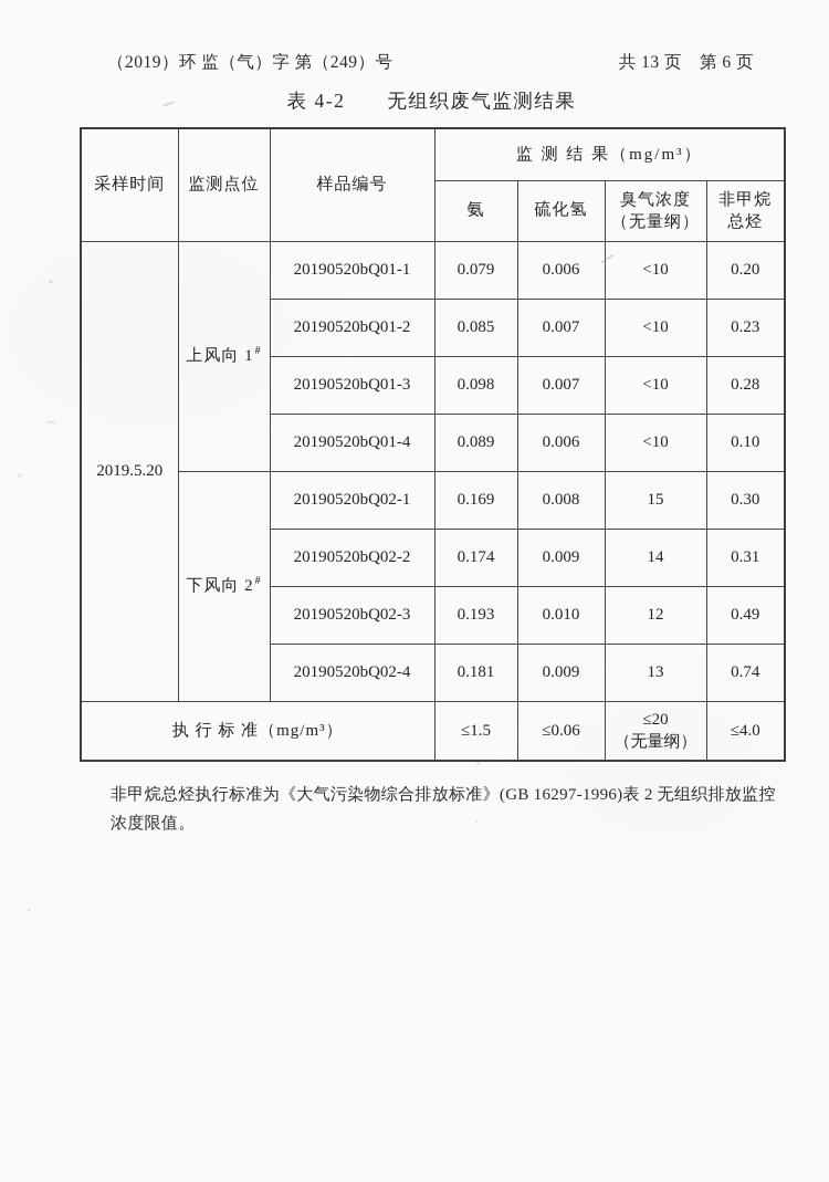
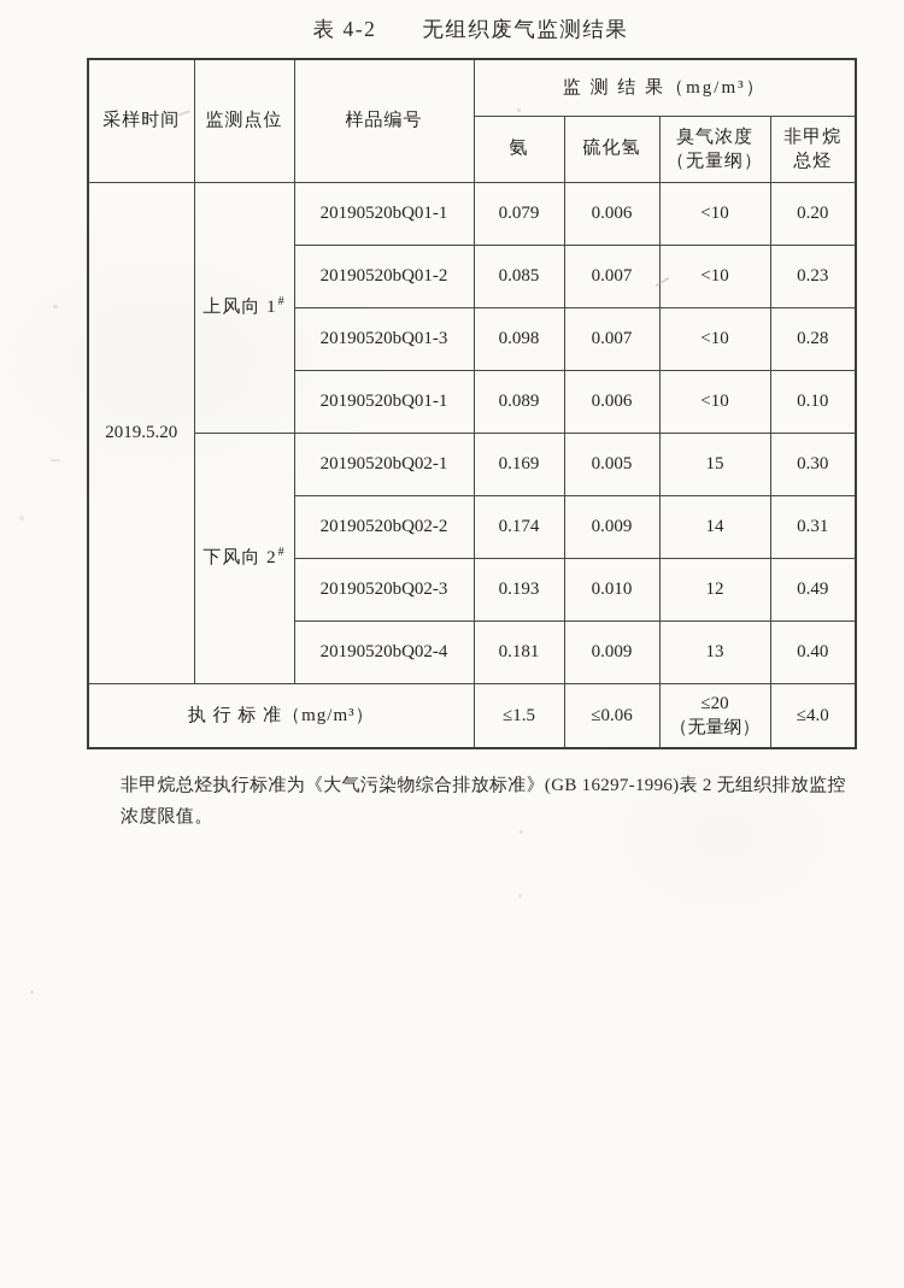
- （2019）环 监（气）字 第（249）号
- 共 13 页 第 6 页
  表 4-2 无组织废气监测结果
  采样时间	监测点位	样品编号	监 测 结 果（mg/m³）
  氨	硫化氢	臭气浓度 （无量纲）	非甲烷 总烃
  2019.5.20	上风向 1#	20190520bQ01-1	0.079	0.006	<10	0.20
  20190520bQ01-2	0.085	0.007	<10	0.23
  20190520bQ01-3	0.098	0.007	<10	0.28
- 20190520bQ01-4	0.089	0.006	<10	0.10
+ 20190520bQ01-1	0.089	0.006	<10	0.10
- 下风向 2#	20190520bQ02-1	0.169	0.008	15	0.30
+ 下风向 2#	20190520bQ02-1	0.169	0.005	15	0.30
  20190520bQ02-2	0.174	0.009	14	0.31
  20190520bQ02-3	0.193	0.010	12	0.49
- 20190520bQ02-4	0.181	0.009	13	0.74
+ 20190520bQ02-4	0.181	0.009	13	0.40
  执 行 标 准（mg/m³）	≤1.5	≤0.06	≤20 （无量纲）	≤4.0
  非甲烷总烃执行标准为《大气污染物综合排放标准》(GB 16297-1996)表 2 无组织排放监控浓度限值。
